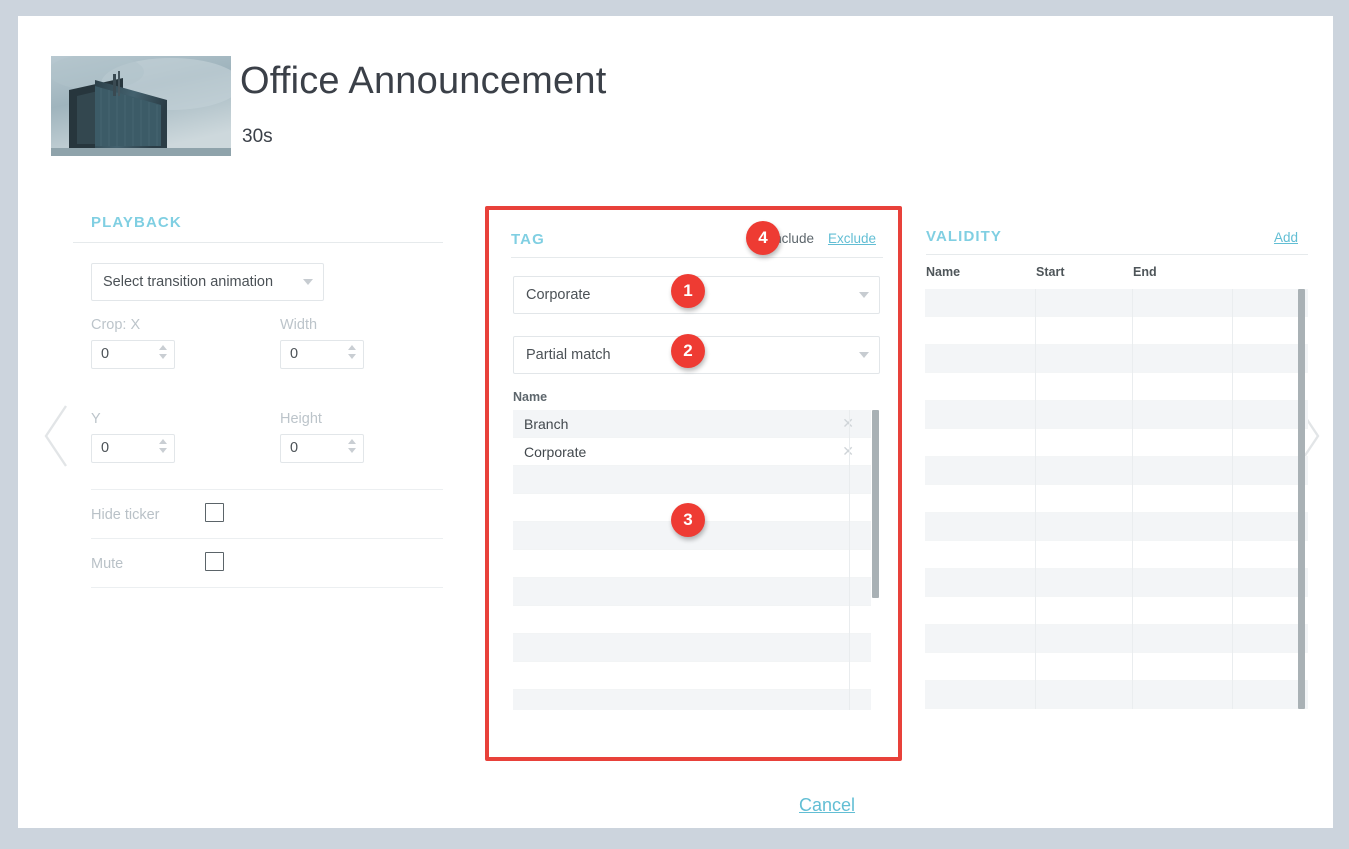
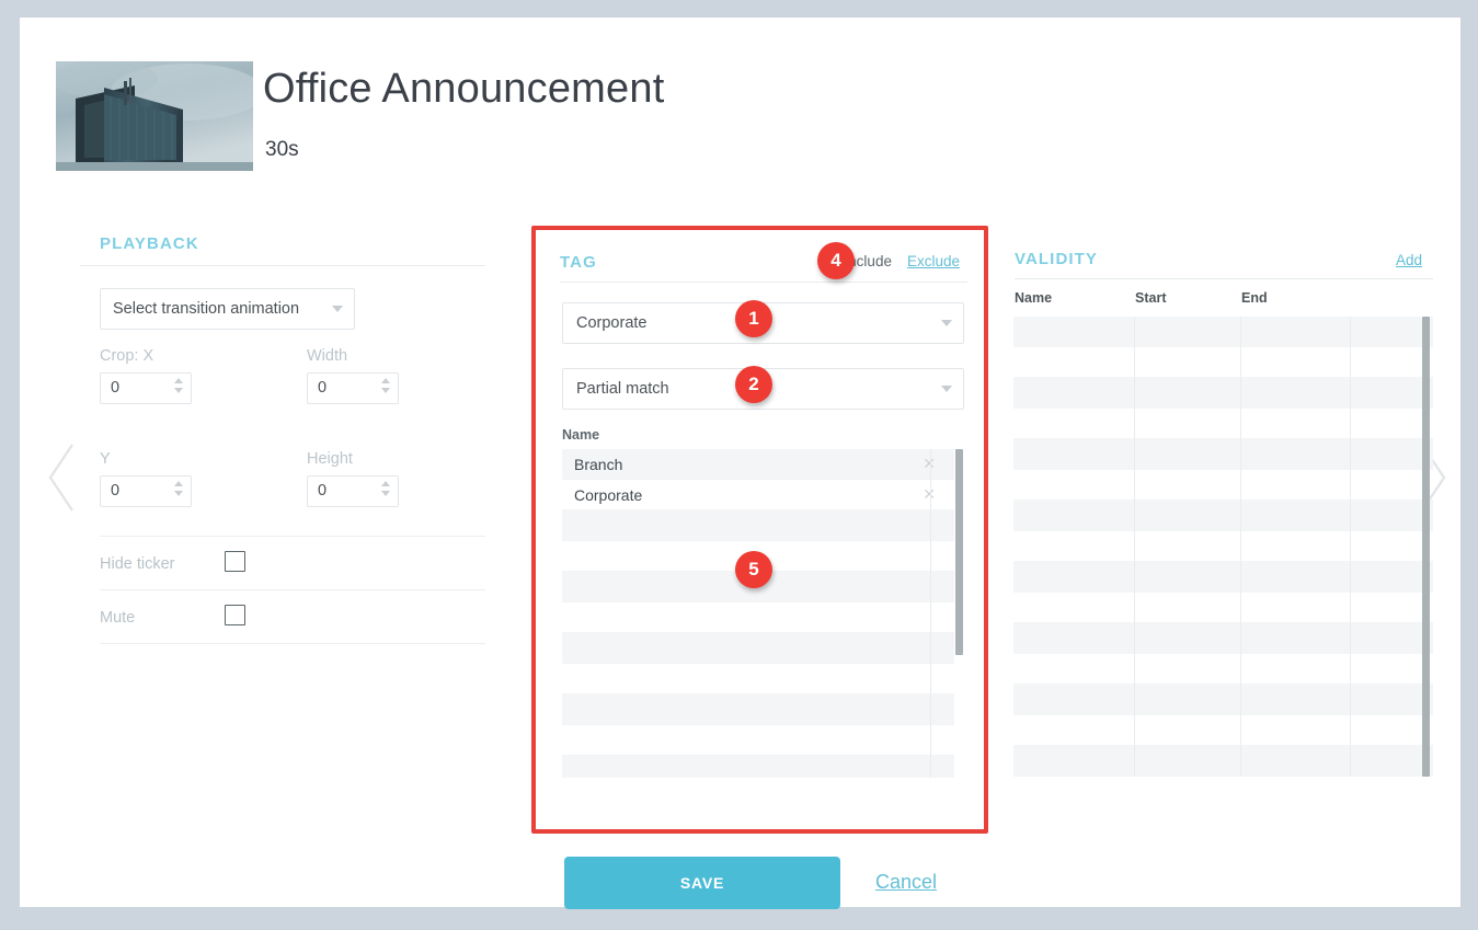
  Office Announcement
  30s
  PLAYBACK
  Select transition animation
  Crop: X
  0
  Width
  0
  Y
  0
  Height
  0
  Hide ticker
  Mute
  TAG
  clude Exclude
  Corporate
  Partial match
  Name
  Branch
  Corporate
  VALIDITY
  Add
  Name
  Start
  End
+ SAVE
  Cancel
  1
  2
- 3
+ 5
  4
